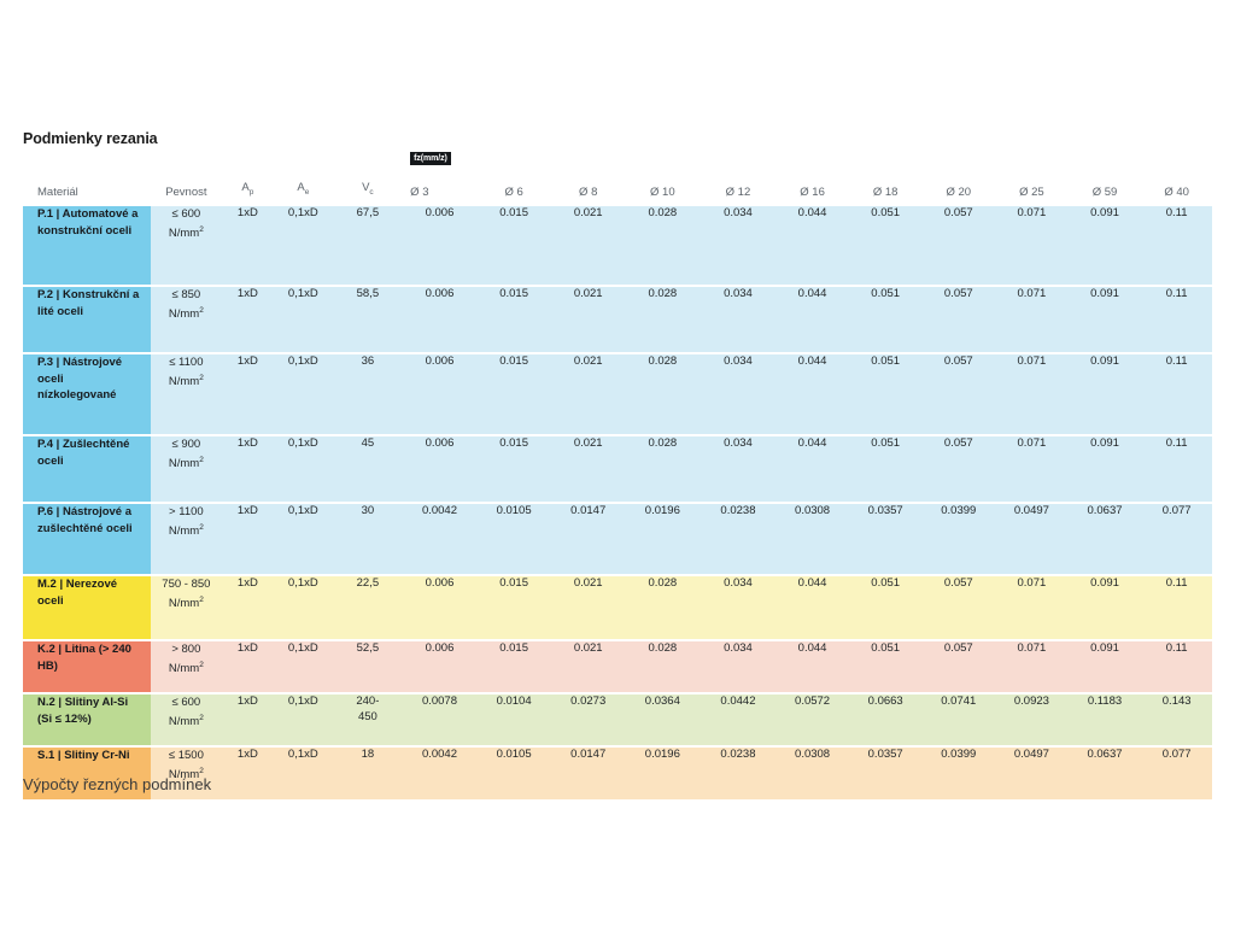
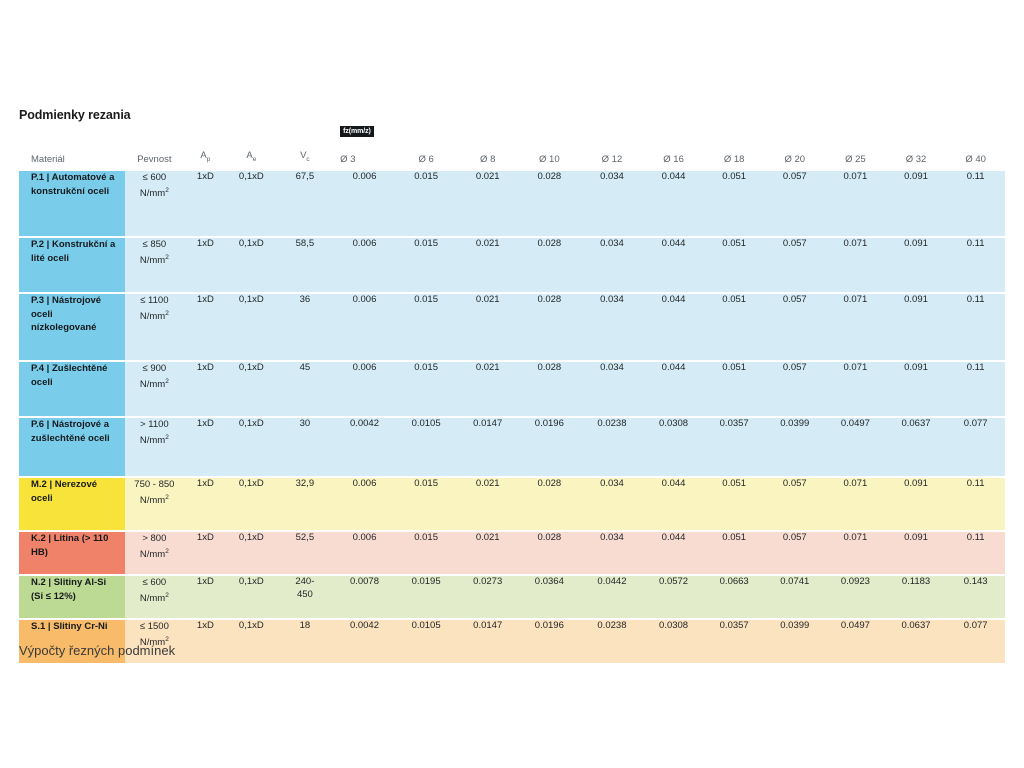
  Podmienky rezania
- Materiál	Pevnost	A	A	V	Ø 3	Ø 6	Ø 8	Ø 10	Ø 12	Ø 16	Ø 18	Ø 20	Ø 25	Ø 59	Ø 40
+ Materiál	Pevnost	A	A	V	Ø 3	Ø 6	Ø 8	Ø 10	Ø 12	Ø 16	Ø 18	Ø 20	Ø 25	Ø 32	Ø 40
  P.1 | Automatové a konstrukční oceli	≤ 600N/mm	1xD	0,1xD	67,5	0.006	0.015	0.021	0.028	0.034	0.044	0.051	0.057	0.071	0.091	0.11
  P.2 | Konstrukční a lité oceli	≤ 850N/mm	1xD	0,1xD	58,5	0.006	0.015	0.021	0.028	0.034	0.044	0.051	0.057	0.071	0.091	0.11
  P.3 | Nástrojové oceli nízkolegované	≤ 1100N/mm	1xD	0,1xD	36	0.006	0.015	0.021	0.028	0.034	0.044	0.051	0.057	0.071	0.091	0.11
  P.4 | Zušlechtěné oceli	≤ 900N/mm	1xD	0,1xD	45	0.006	0.015	0.021	0.028	0.034	0.044	0.051	0.057	0.071	0.091	0.11
  P.6 | Nástrojové a zušlechtěné oceli	> 1100N/mm	1xD	0,1xD	30	0.0042	0.0105	0.0147	0.0196	0.0238	0.0308	0.0357	0.0399	0.0497	0.0637	0.077
- M.2 | Nerezové oceli	750 - 850N/mm	1xD	0,1xD	22,5	0.006	0.015	0.021	0.028	0.034	0.044	0.051	0.057	0.071	0.091	0.11
+ M.2 | Nerezové oceli	750 - 850N/mm	1xD	0,1xD	32,9	0.006	0.015	0.021	0.028	0.034	0.044	0.051	0.057	0.071	0.091	0.11
- K.2 | Litina (> 240 HB)	> 800N/mm	1xD	0,1xD	52,5	0.006	0.015	0.021	0.028	0.034	0.044	0.051	0.057	0.071	0.091	0.11
+ K.2 | Litina (> 110 HB)	> 800N/mm	1xD	0,1xD	52,5	0.006	0.015	0.021	0.028	0.034	0.044	0.051	0.057	0.071	0.091	0.11
- N.2 | Slitiny Al-Si (Si ≤ 12%)	≤ 600N/mm	1xD	0,1xD	240-450	0.0078	0.0104	0.0273	0.0364	0.0442	0.0572	0.0663	0.0741	0.0923	0.1183	0.143
+ N.2 | Slitiny Al-Si (Si ≤ 12%)	≤ 600N/mm	1xD	0,1xD	240-450	0.0078	0.0195	0.0273	0.0364	0.0442	0.0572	0.0663	0.0741	0.0923	0.1183	0.143
  S.1 | Slitiny Cr-Ni	≤ 1500N/mm	1xD	0,1xD	18	0.0042	0.0105	0.0147	0.0196	0.0238	0.0308	0.0357	0.0399	0.0497	0.0637	0.077
  Výpočty řezných podmínek
